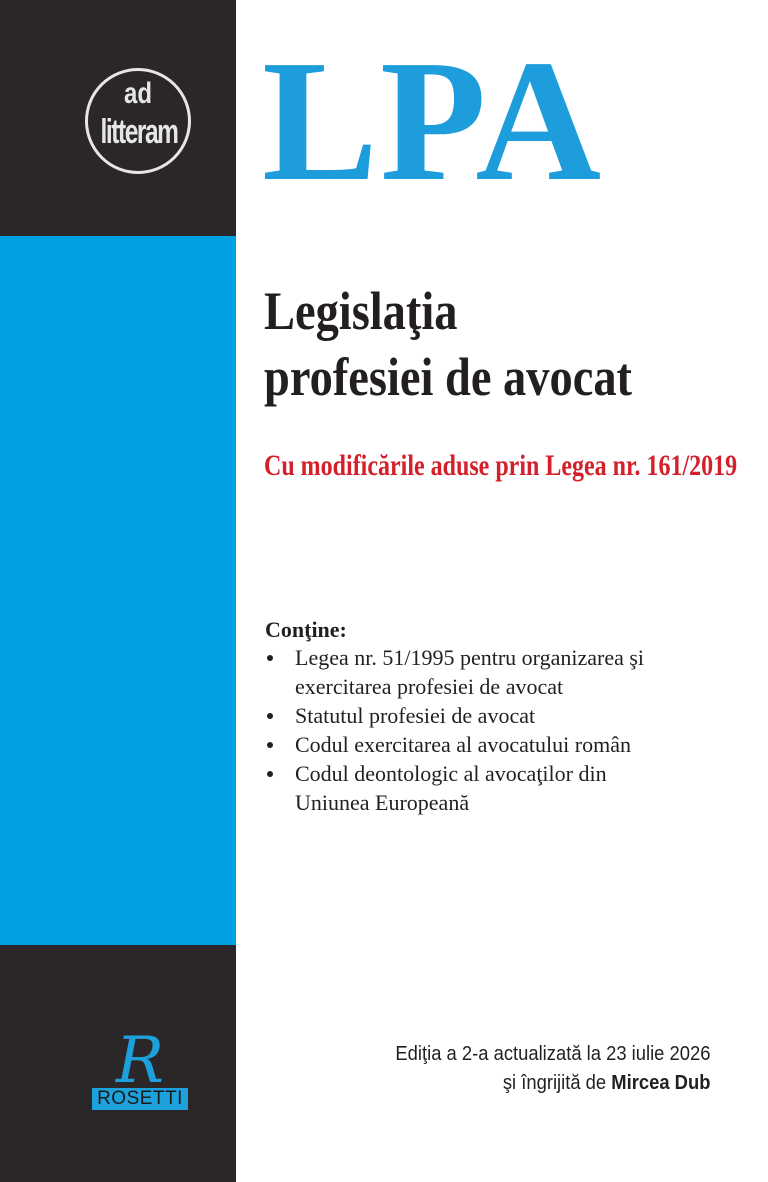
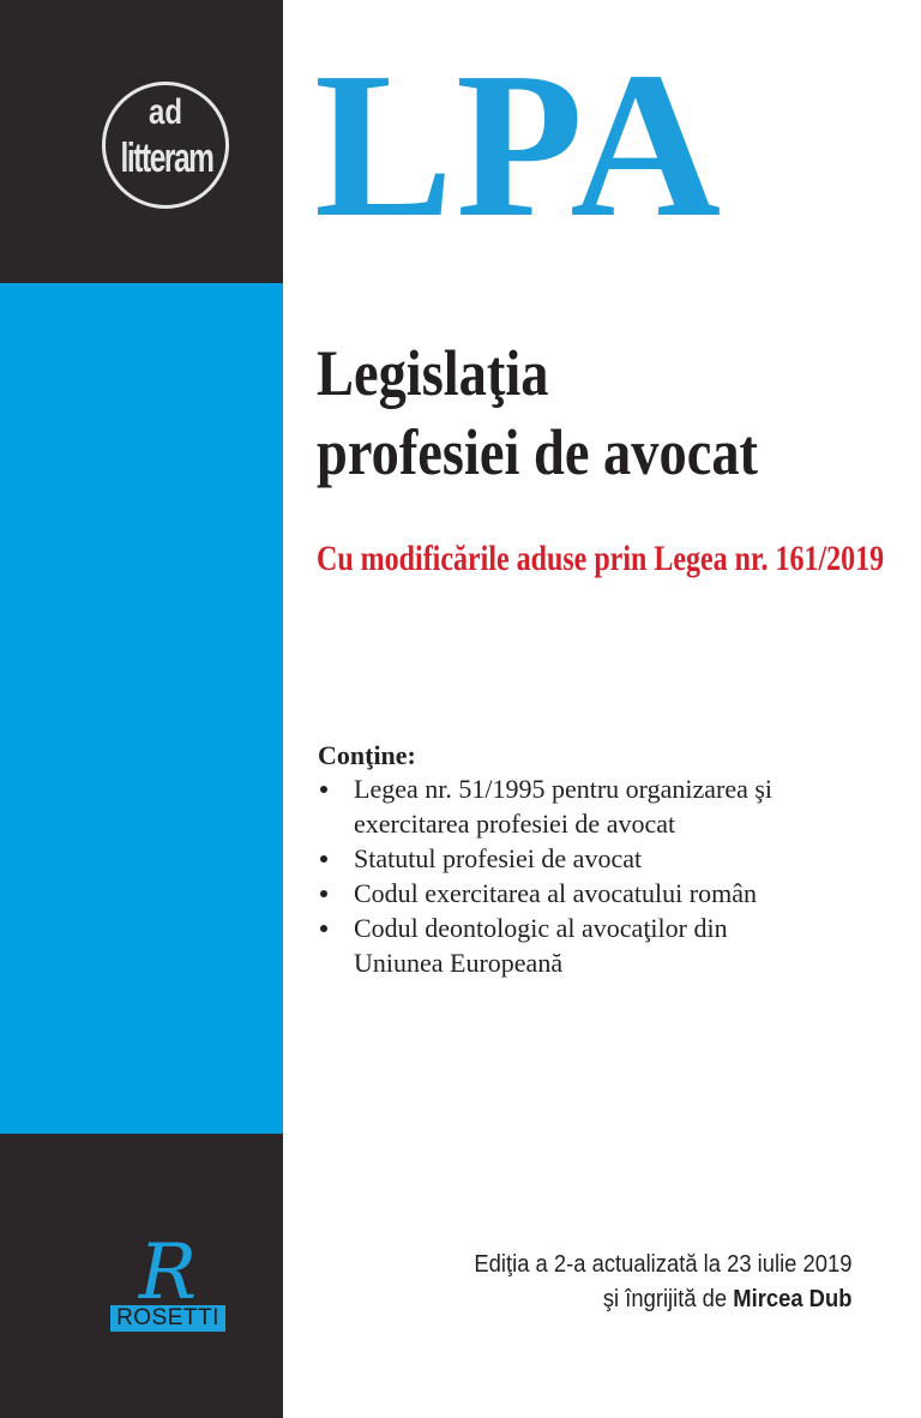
  ad
  litteram
  LPA
  Legislaţia
  profesiei de avocat
  Cu modificările aduse prin Legea nr. 161/2019
  Conţine:
  Legea nr. 51/1995 pentru organizarea şi
  exercitarea profesiei de avocat
  Statutul profesiei de avocat
  Codul exercitarea al avocatului român
  Codul deontologic al avocaţilor din
  Uniunea Europeană
- Ediţia a 2-a actualizată la 23 iulie 2026
+ Ediţia a 2-a actualizată la 23 iulie 2019
  şi îngrijită de Mircea Dub
  R
  ROSETTI
